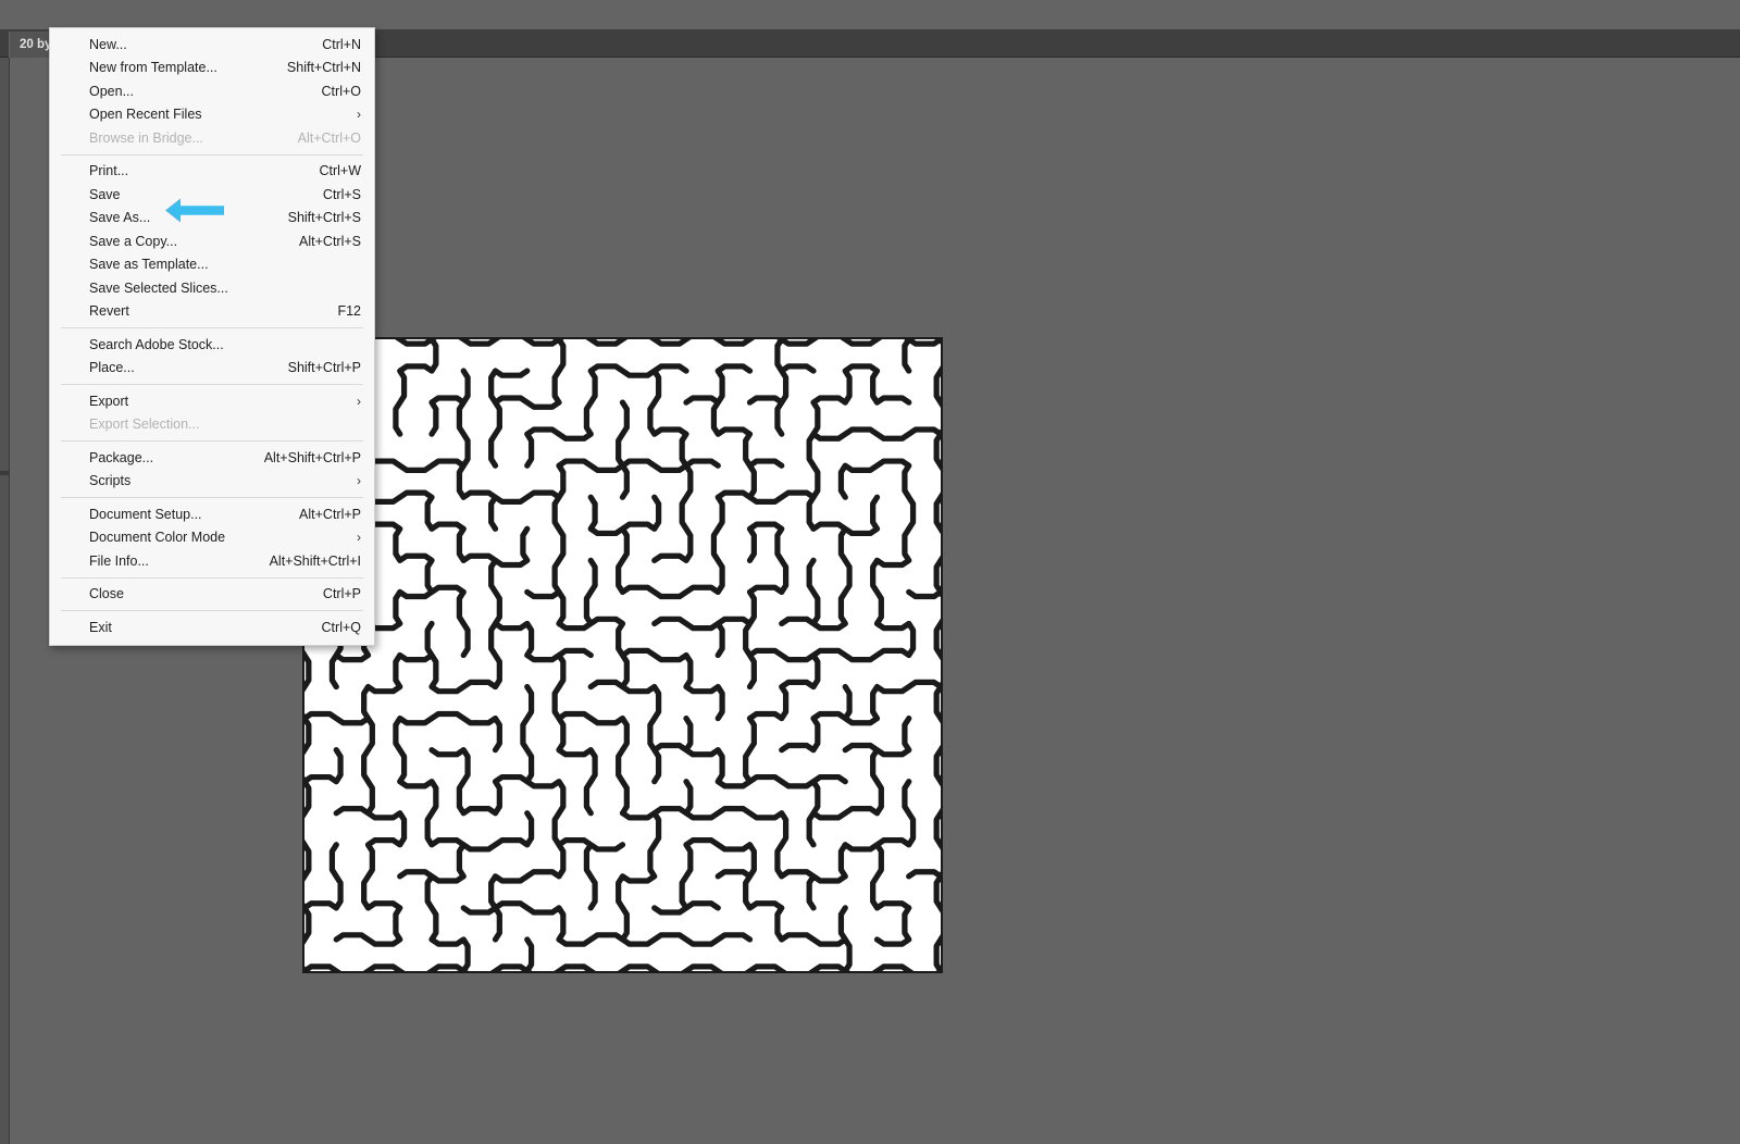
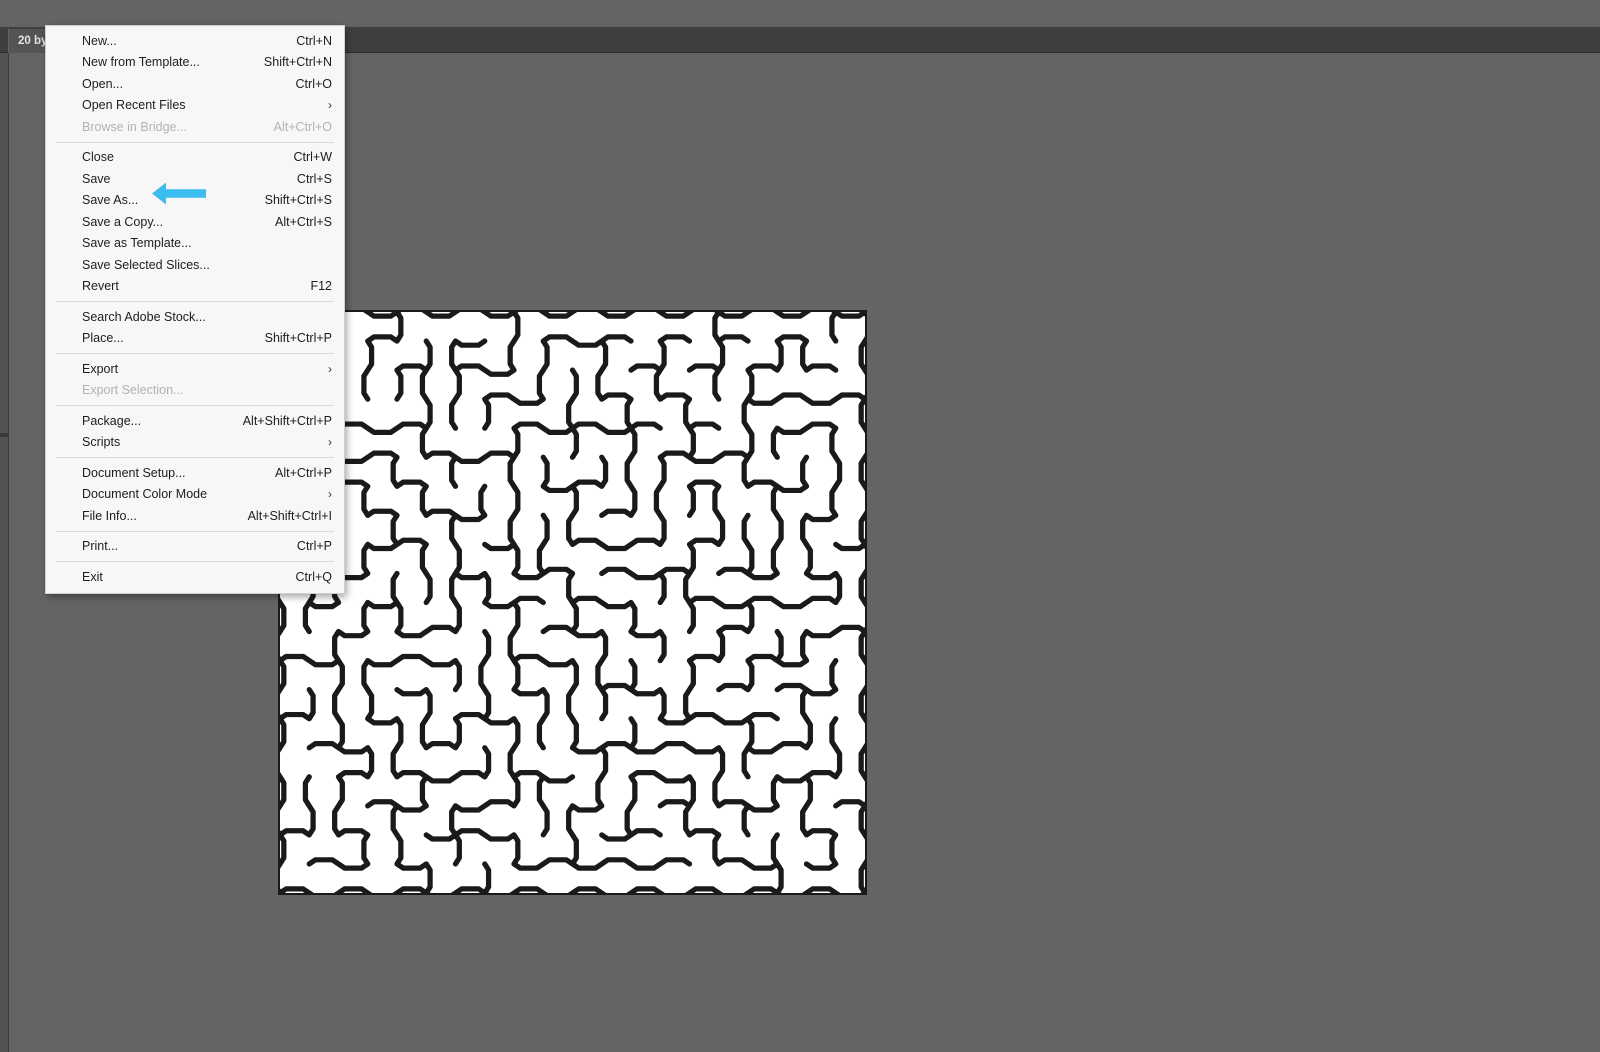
  20 b
  New...
  Ctrl+N
  New from Template...
  Shift+Ctrl+N
  Open...
  Ctrl+O
  Open Recent Files
  ›
  Browse in Bridge...
  Alt+Ctrl+O
- Print...
+ Close
  Ctrl+W
  Save
  Ctrl+S
  Save As...
  Shift+Ctrl+S
  Save a Copy...
  Alt+Ctrl+S
  Save as Template...
  Save Selected Slices...
  Revert
  F12
  Search Adobe Stock...
  Place...
  Shift+Ctrl+P
  Export
  ›
  Export Selection...
  Package...
  Alt+Shift+Ctrl+P
  Scripts
  ›
  Document Setup...
  Alt+Ctrl+P
  Document Color Mode
  ›
  File Info...
  Alt+Shift+Ctrl+I
- Close
+ Print...
  Ctrl+P
  Exit
  Ctrl+Q
